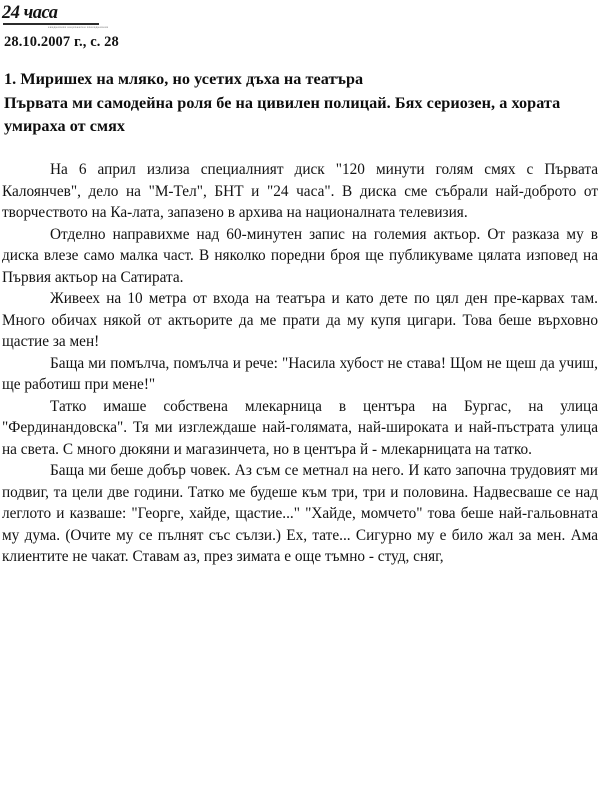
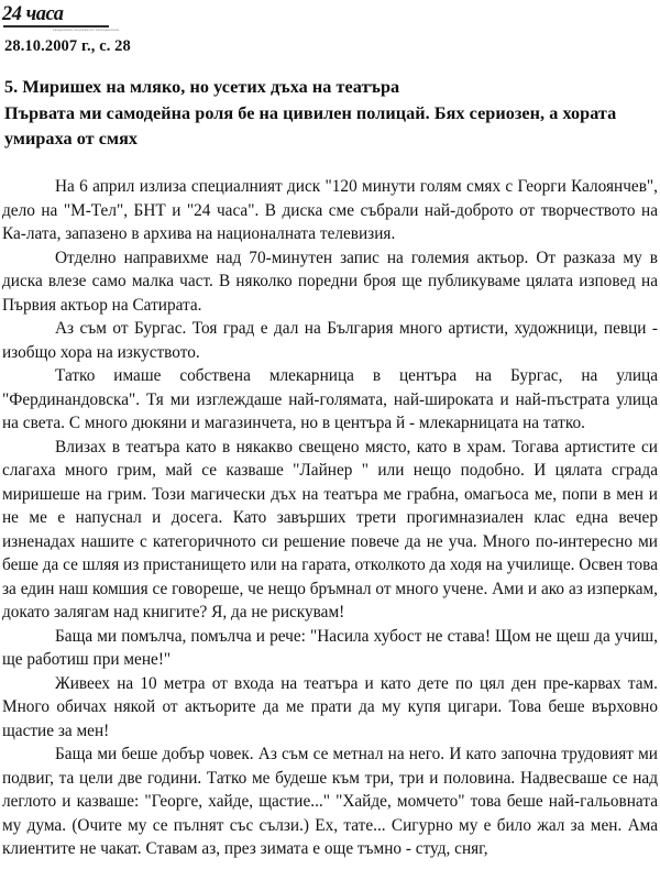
  24 часа
  28.10.2007 г., с. 28
- 1. Миришех на мляко, но усетих дъха на театъра
+ 5. Миришех на мляко, но усетих дъха на театъра
  Първата ми самодейна роля бе на цивилен полицай. Бях сериозен, а хората умираха от смях
- На 6 април излиза специалният диск "120 минути голям смях с Първата Калоянчев", дело на "М-Тел", БНТ и "24 часа". В диска сме събрали най-доброто от творчеството на Ка-лата, запазено в архива на националната телевизия.
+ На 6 април излиза специалният диск "120 минути голям смях с Георги Калоянчев", дело на "М-Тел", БНТ и "24 часа". В диска сме събрали най-доброто от творчеството на Ка-лата, запазено в архива на националната телевизия.
- Отделно направихме над 60-минутен запис на големия актьор. От разказа му в диска влезе само малка част. В няколко поредни броя ще публикуваме цялата изповед на Първия актьор на Сатирата.
+ Отделно направихме над 70-минутен запис на големия актьор. От разказа му в диска влезе само малка част. В няколко поредни броя ще публикуваме цялата изповед на Първия актьор на Сатирата.
+ Аз съм от Бургас. Тоя град е дал на България много артисти, художници, певци - изобщо хора на изкуството.
- Живеех на 10 метра от входа на театъра и като дете по цял ден пре-карвах там. Много обичах някой от актьорите да ме прати да му купя цигари. Това беше върховно щастие за мен!
+ Татко имаше собствена млекарница в центъра на Бургас, на улица "Фердинандовска". Тя ми изглеждаше най-голямата, най-широката и най-пъстрата улица на света. С много дюкяни и магазинчета, но в центъра й - млекарницата на татко.
+ Влизах в театъра като в някакво свещено място, като в храм. Тогава артистите си слагаха много грим, май се казваше "Лайнер " или нещо подобно. И цялата сграда миришеше на грим. Този магически дъх на театъра ме грабна, омагьоса ме, попи в мен и не ме е напуснал и досега. Като завърших трети прогимназиален клас една вечер изненадах нашите с категоричното си решение повече да не уча. Много по-интересно ми беше да се шляя из пристанището или на гарата, отколкото да ходя на училище. Освен това за един наш комшия се говореше, че нещо бръмнал от много учене. Ами и ако аз изперкам, докато залягам над книгите? Я, да не рискувам!
  Баща ми помълча, помълча и рече: "Насила хубост не става! Щом не щеш да учиш, ще работиш при мене!"
- Татко имаше собствена млекарница в центъра на Бургас, на улица "Фердинандовска". Тя ми изглеждаше най-голямата, най-широката и най-пъстрата улица на света. С много дюкяни и магазинчета, но в центъра й - млекарницата на татко.
+ Живеех на 10 метра от входа на театъра и като дете по цял ден пре-карвах там. Много обичах някой от актьорите да ме прати да му купя цигари. Това беше върховно щастие за мен!
  Баща ми беше добър човек. Аз съм се метнал на него. И като започна трудовият ми подвиг, та цели две години. Татко ме будеше към три, три и половина. Надвесваше се над леглото и казваше: "Георге, хайде, щастие..." "Хайде, момчето" това беше най-гальовната му дума. (Очите му се пълнят със сълзи.) Ех, тате... Сигурно му е било жал за мен. Ама клиентите не чакат. Ставам аз, през зимата е още тъмно - студ, сняг,
